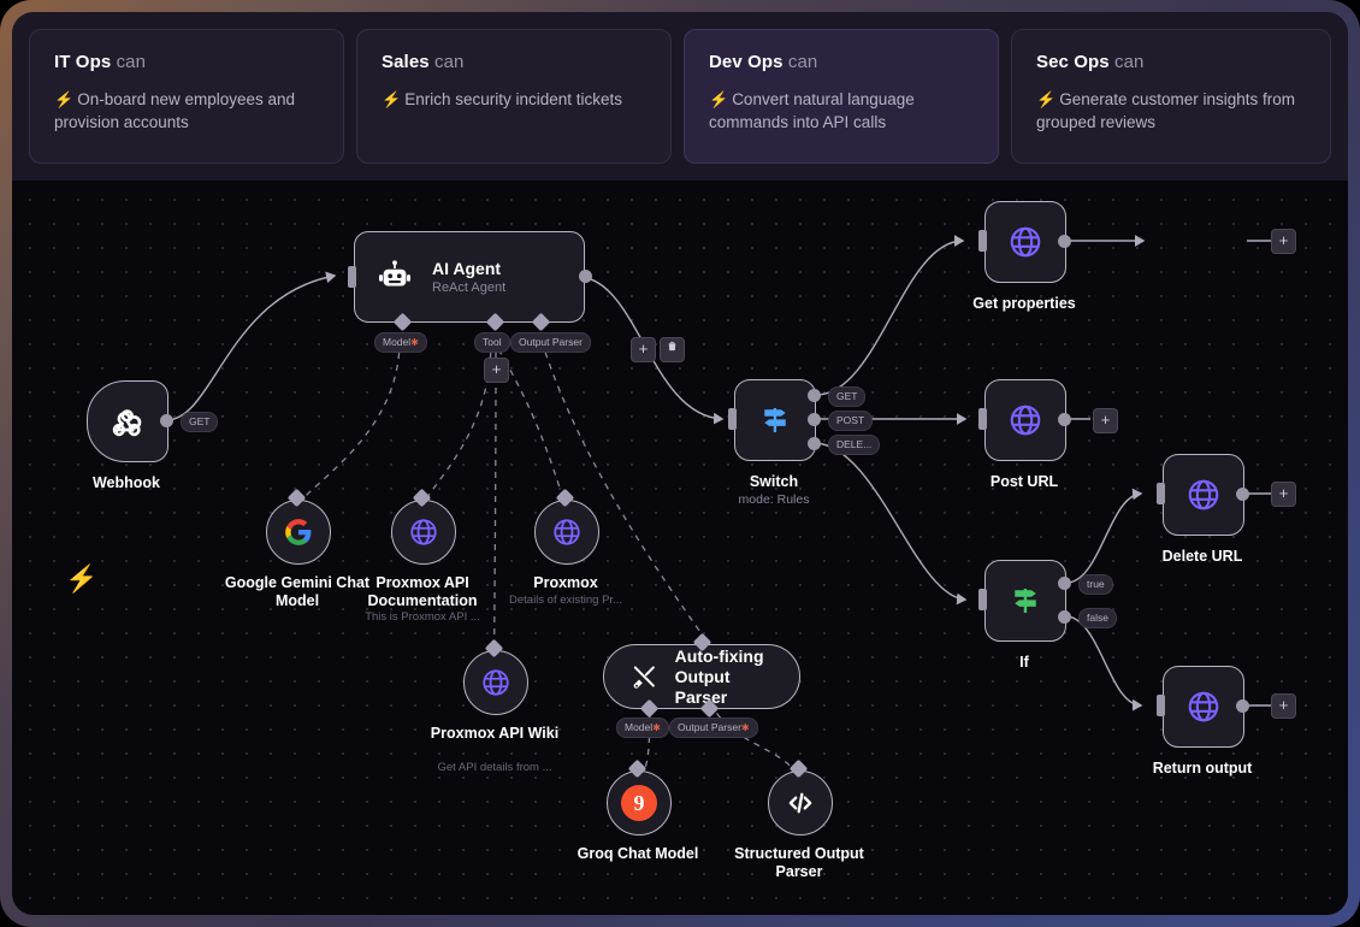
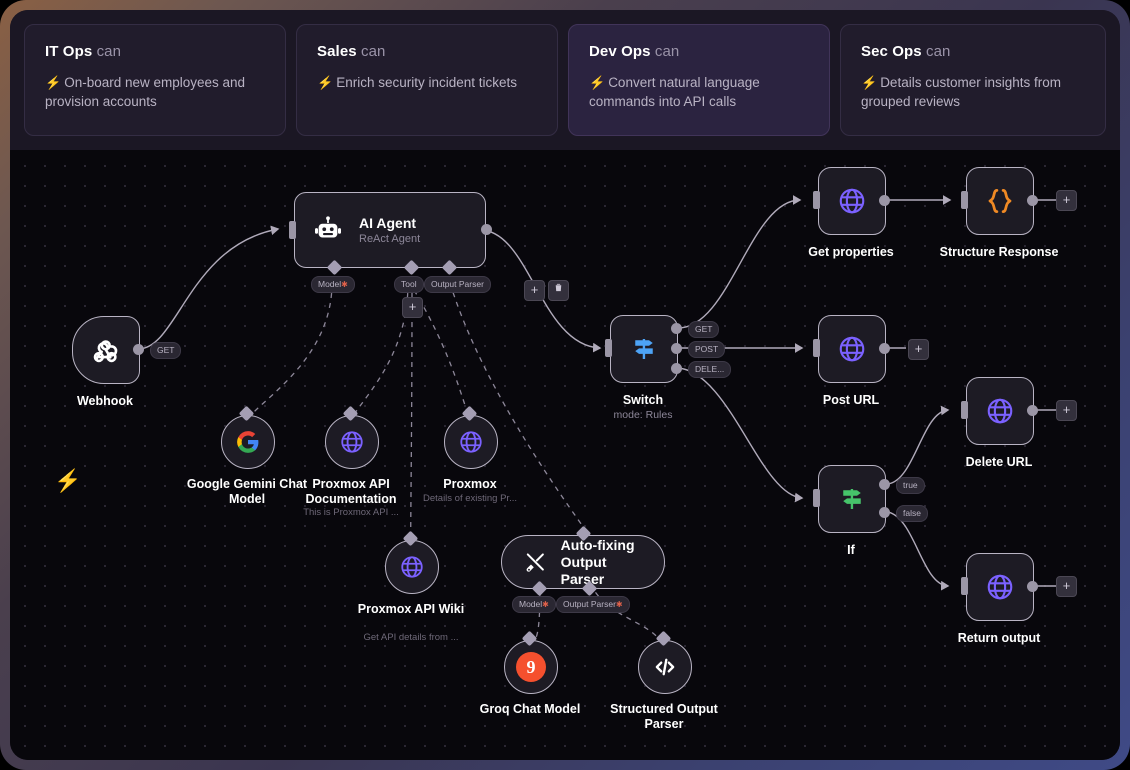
  IT Ops can
  ⚡ On-board new employees and provision accounts
  Sales can
  ⚡ Enrich security incident tickets
  Dev Ops can
  ⚡ Convert natural language commands into API calls
  Sec Ops can
- ⚡ Generate customer insights from grouped reviews
+ ⚡ Details customer insights from grouped reviews
  GET
  Webhook
  ⚡
  AI Agent
  ReAct Agent
  Model✱
  Tool
  Output Parser
  +
  +
  Google Gemini Chat Model
  Proxmox API Documentation
  This is Proxmox API ...
  Proxmox
  Details of existing Pr...
  Proxmox API Wiki
  Get API details from ...
  Auto-fixing
  Output Parser
  Model✱
  Output Parser✱
  9
  Groq Chat Model
  Structured Output Parser
  GET
  POST
  DELE...
  Switch
  mode: Rules
  Get properties
+ Structure Response
  +
  Post URL
  +
  Delete URL
  +
  true
  false
  If
  Return output
  +
